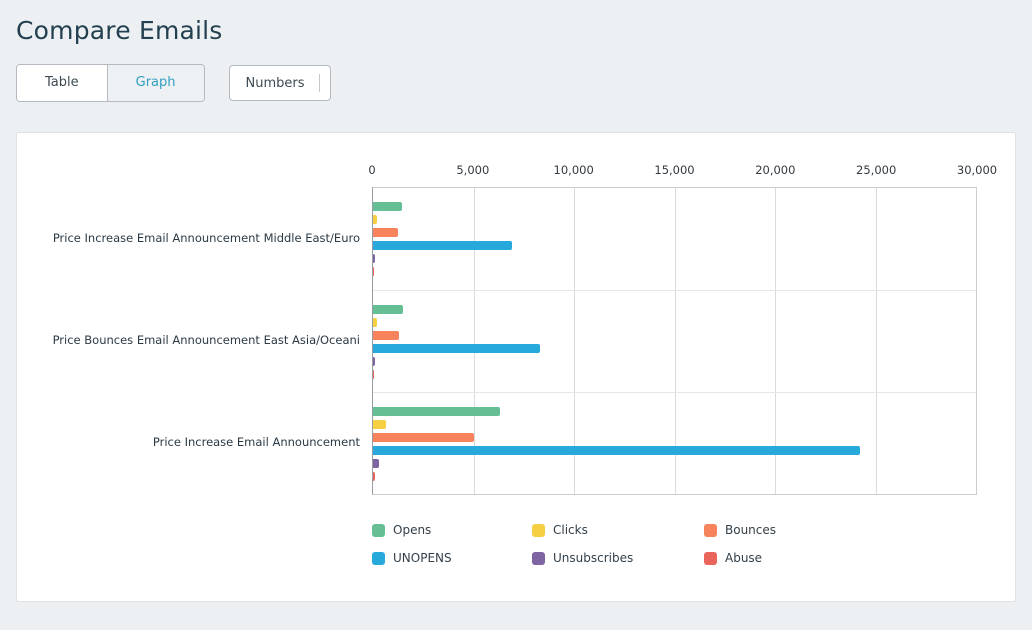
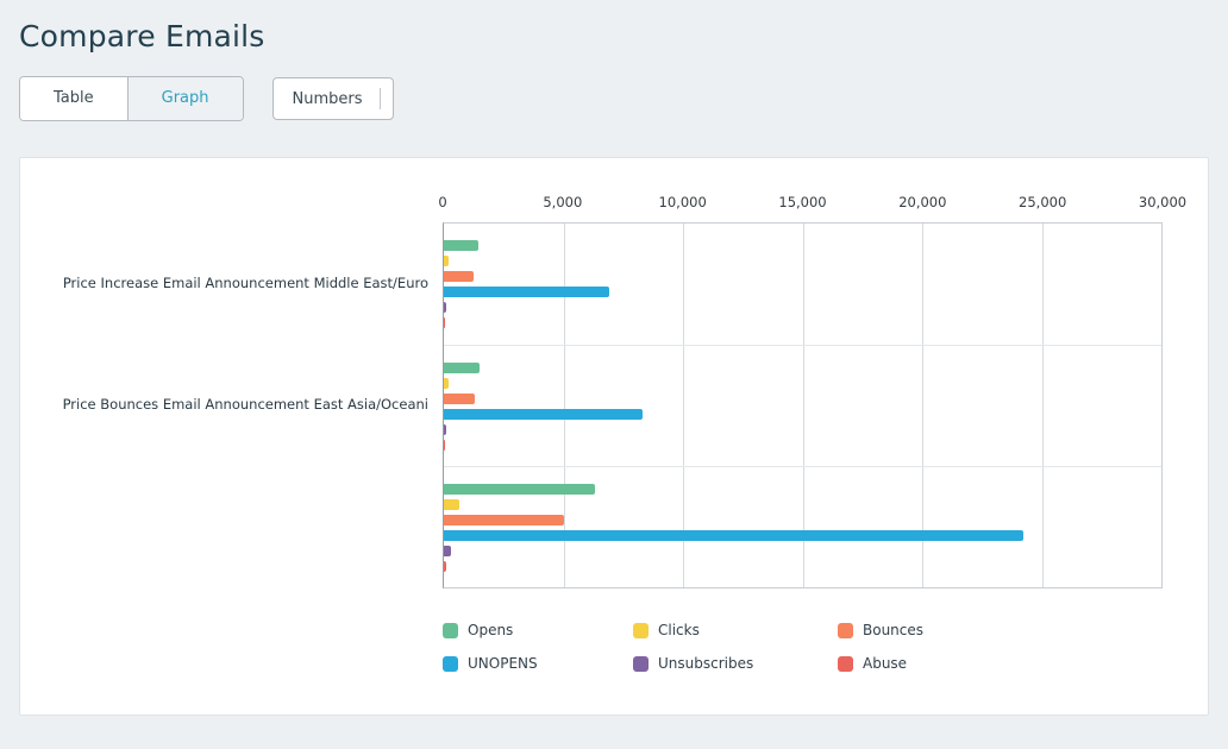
  Compare Emails
  Table
  Graph
  Numbers
  0
  5,000
  10,000
  15,000
  20,000
  25,000
  30,000
  Price Increase Email Announcement Middle East/Euro
  Price Bounces Email Announcement East Asia/Oceani
- Price Increase Email Announcement
  Opens
  Clicks
  Bounces
  UNOPENS
  Unsubscribes
  Abuse
